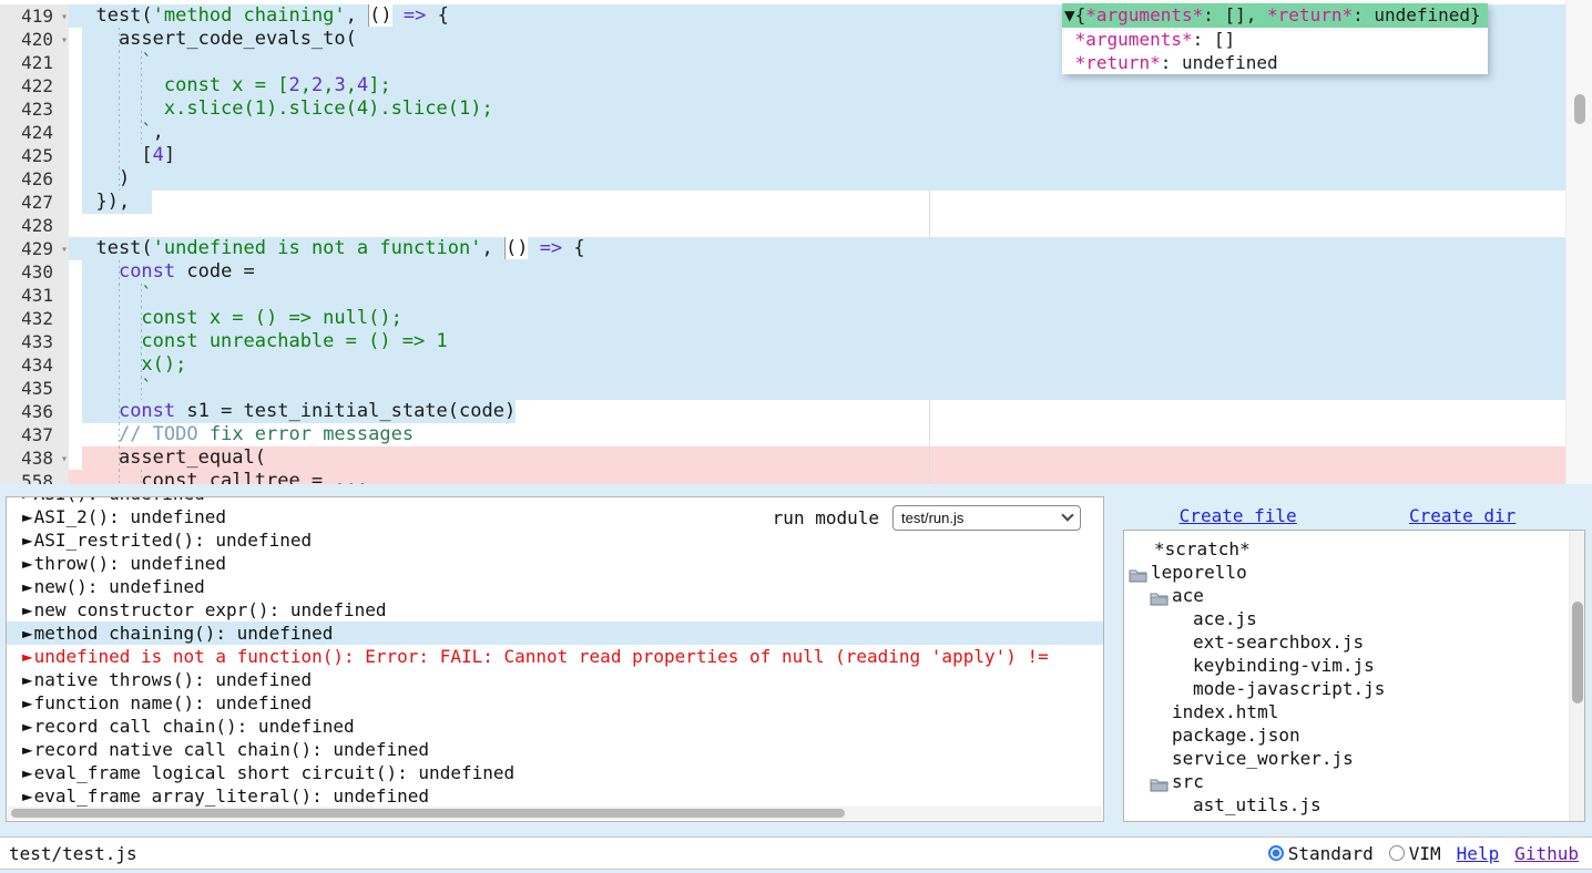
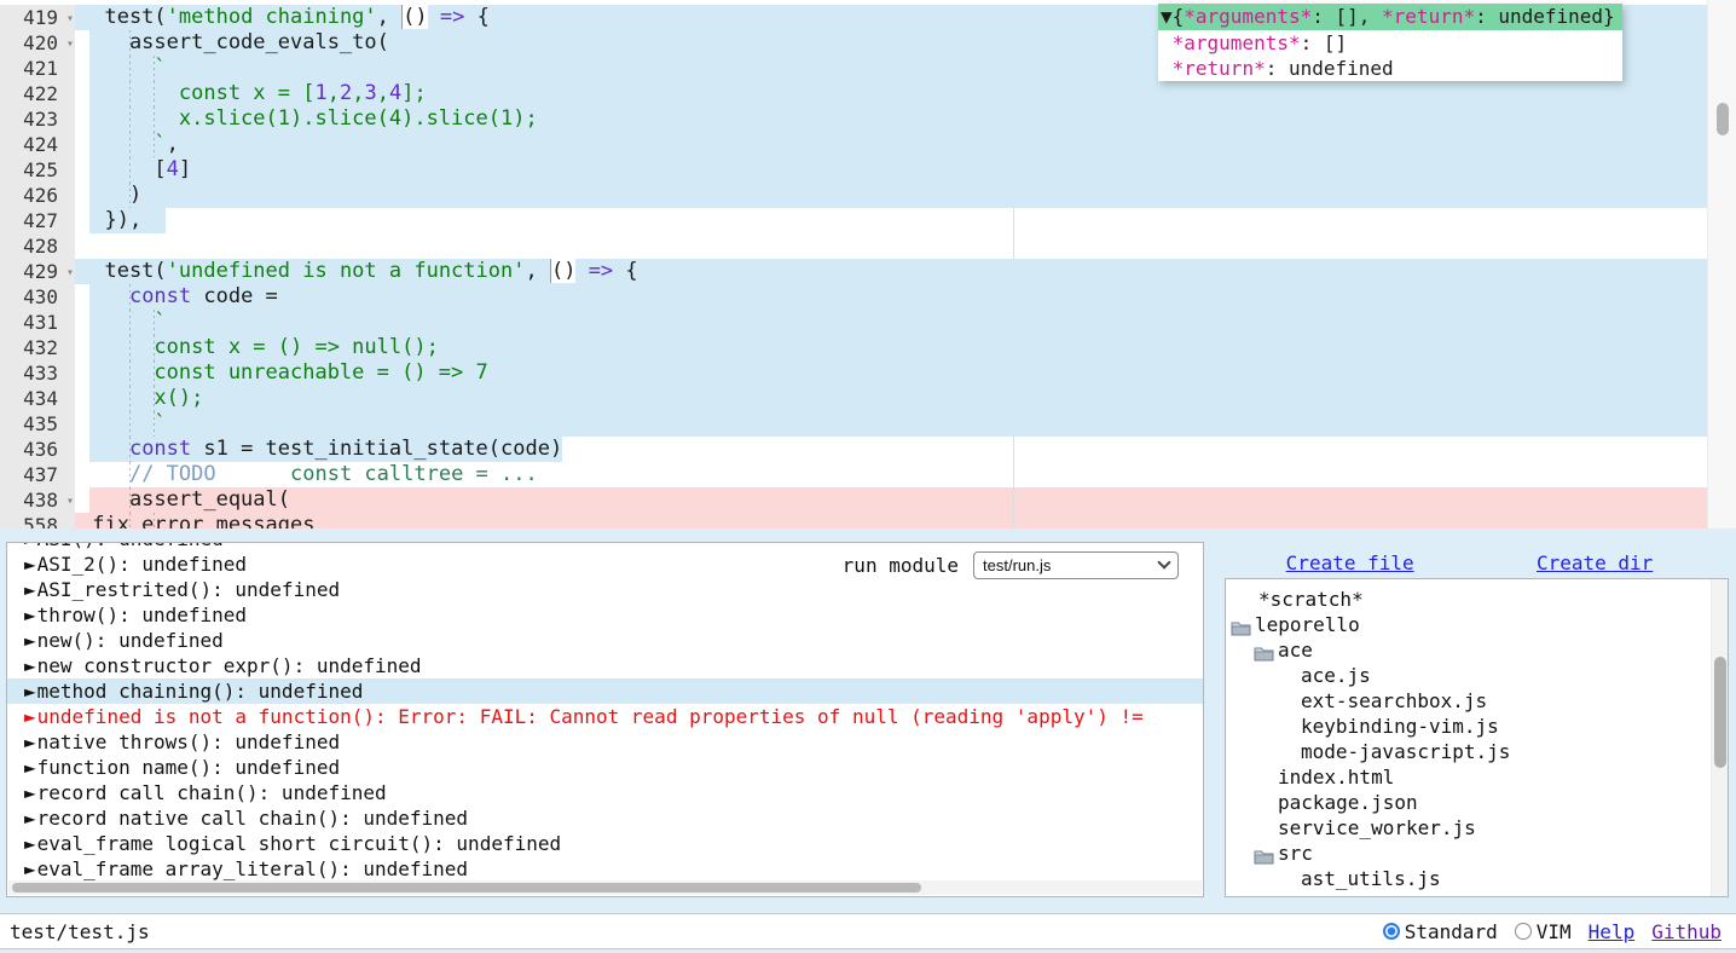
  419
  ▾
  test('method chaining', () => {
  420
  ▾
  assert_code_evals_to(
  421
  `
  422
- const x = [2,2,3,4];
+ const x = [1,2,3,4];
  423
  x.slice(1).slice(4).slice(1);
  424
  `,
  425
  [4]
  426
  )
  427
  }),
  428
  429
  ▾
  test('undefined is not a function', () => {
  430
  const code =
  431
  `
  432
  const x = () => null();
  433
- const unreachable = () => 1
+ const unreachable = () => 7
  434
  x();
  435
  `
  436
  const s1 = test_initial_state(code)
  437
- // TODO fix error messages
+ // TODO const calltree = ...
  438
  ▾
  assert_equal(
  558
- const calltree = ...
+ fix error messages
  ▼{*arguments*: [], *return*: undefined}
  *arguments*: []
  *return*: undefined
  ►ASI_2(): undefined
  ►ASI_restrited(): undefined
  ►throw(): undefined
  ►new(): undefined
  ►new constructor expr(): undefined
  ►method chaining(): undefined
  ►undefined is not a function(): Error: FAIL: Cannot read properties of null (reading 'apply') !=
  ►native throws(): undefined
  ►function name(): undefined
  ►record call chain(): undefined
  ►record native call chain(): undefined
  ►eval_frame logical short circuit(): undefined
  ►eval_frame array_literal(): undefined
  run module
  test/run.js
  Create file
  Create dir
  *scratch*
  leporello
  ace
  ace.js
  ext-searchbox.js
  keybinding-vim.js
  mode-javascript.js
  index.html
  package.json
  service_worker.js
  src
  ast_utils.js
  test/test.js
  Standard
  VIM
  Help
  Github
